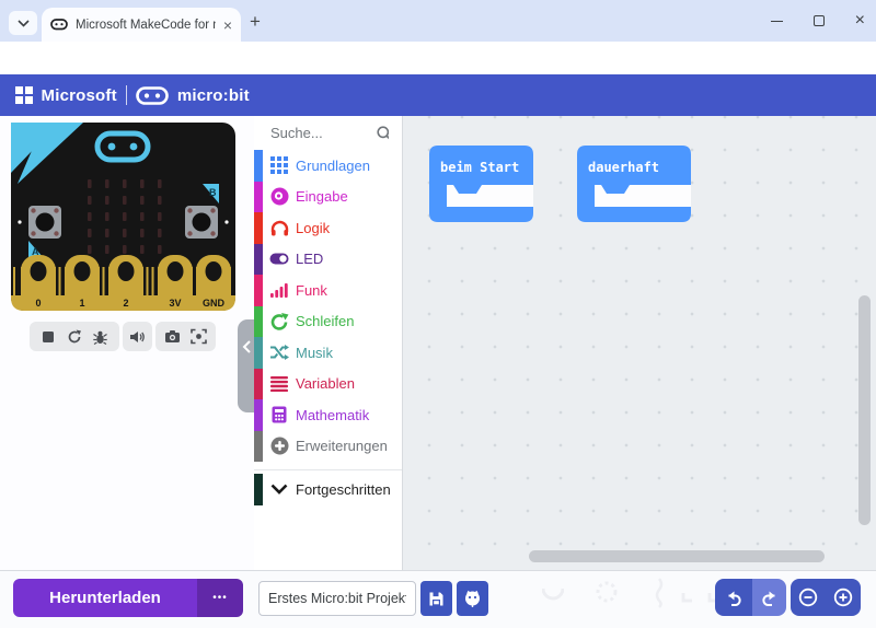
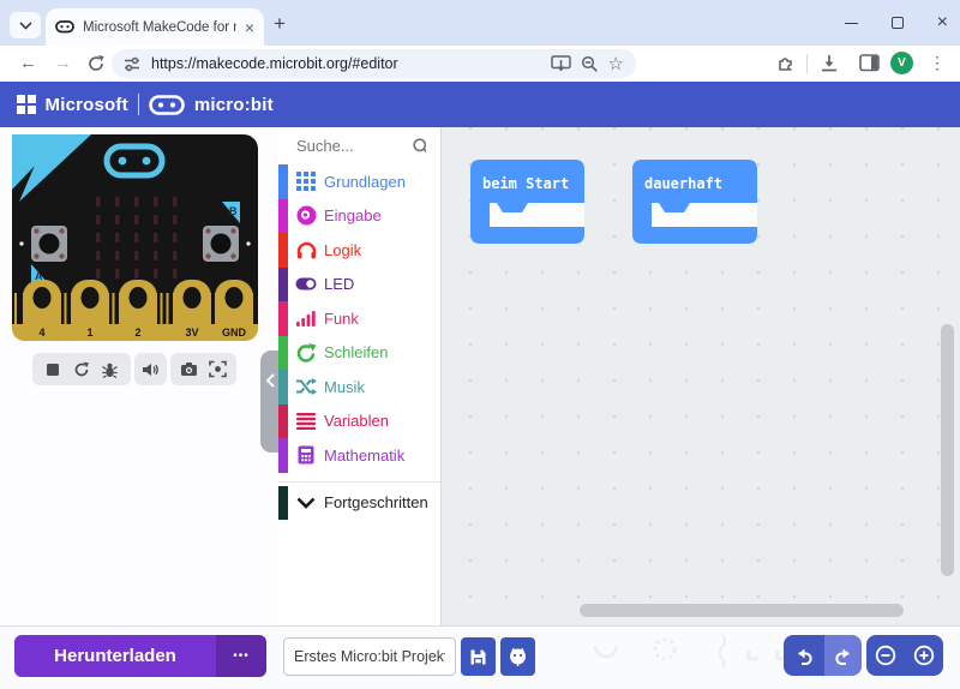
  Microsoft MakeCode for
  ×
  +
  ×
+ ←
+ →
+ https://makecode.microbit.org/#editor
+ ☆
+ V
+ ⋮
  Microsoft
  micro:bit
  A
  B
- 0
+ 4
  1
  2
  3V
  GND
  Suche...
  Grundlagen
  Eingabe
  Logik
  LED
  Funk
  Schleifen
  Musik
  Variablen
  Mathematik
- Erweiterungen
  Fortgeschritten
  beim Start
  dauerhaft
  Herunterladen
  •••
  Erstes Micro:bit Projek
